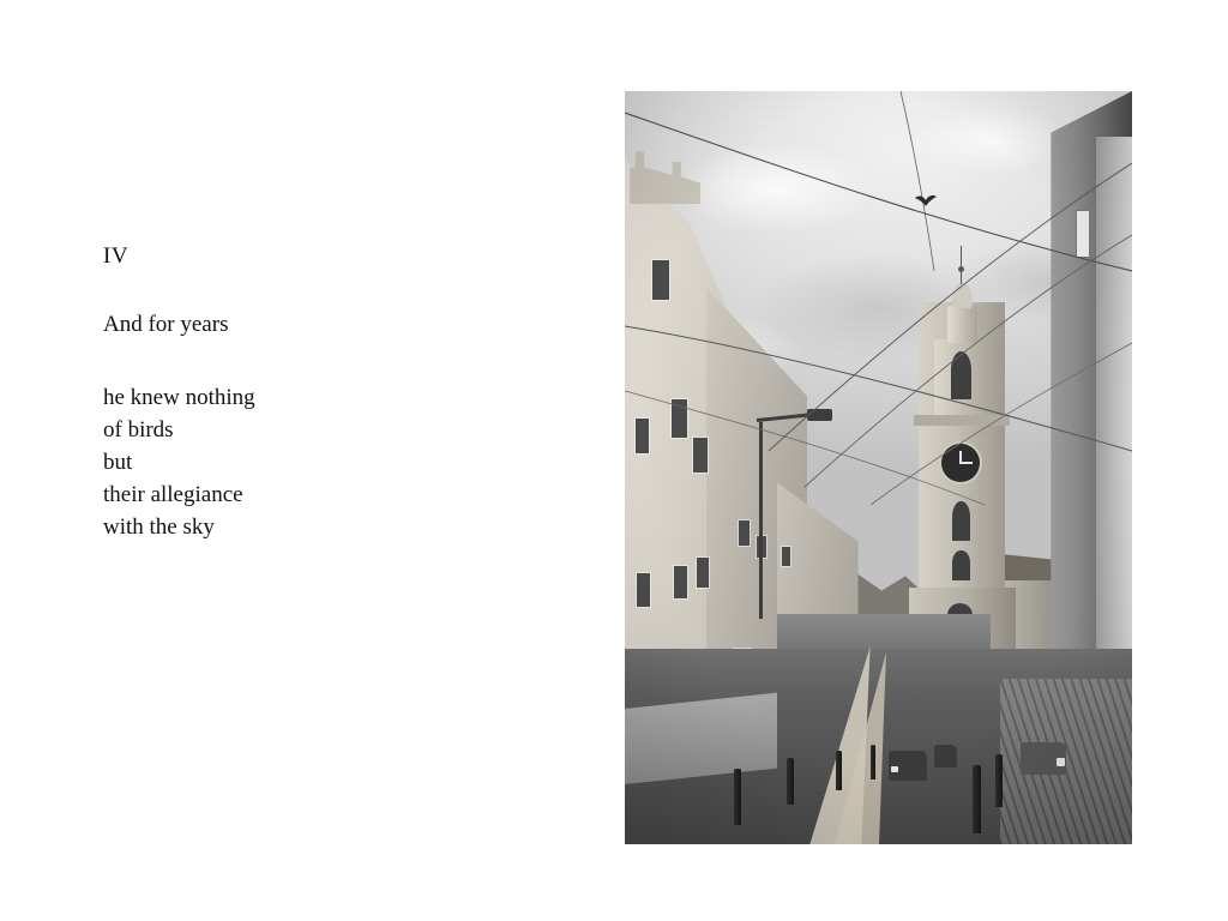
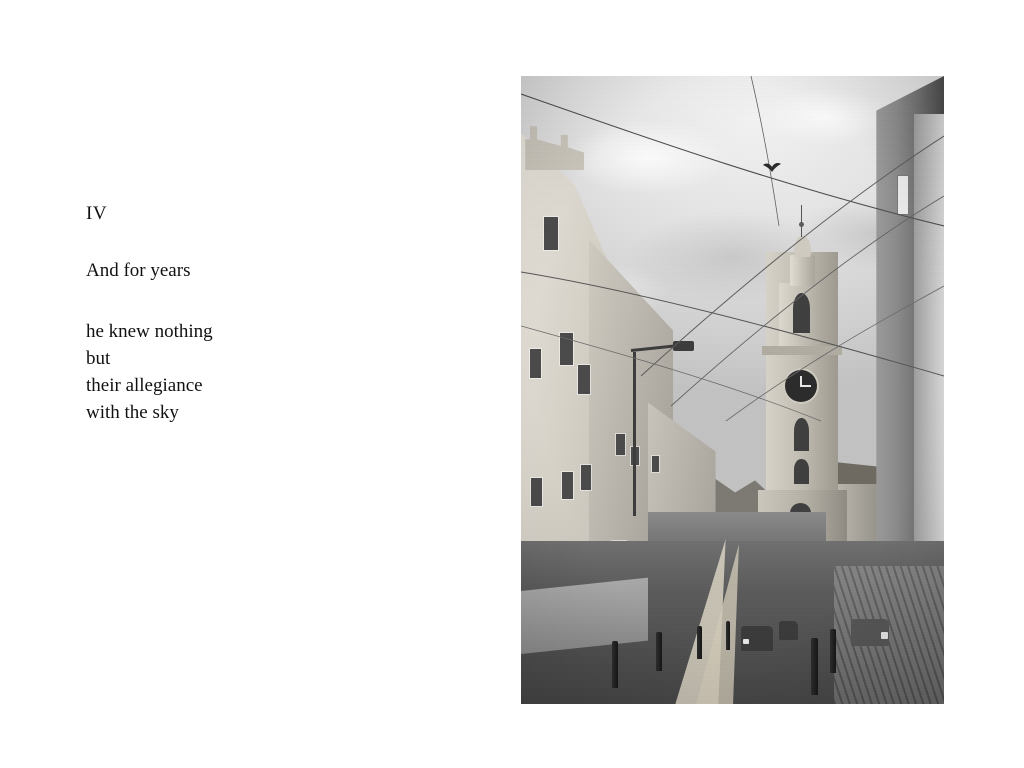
  IV
  And for years
  he knew nothing
- of birds
  but
  their allegiance
  with the sky
